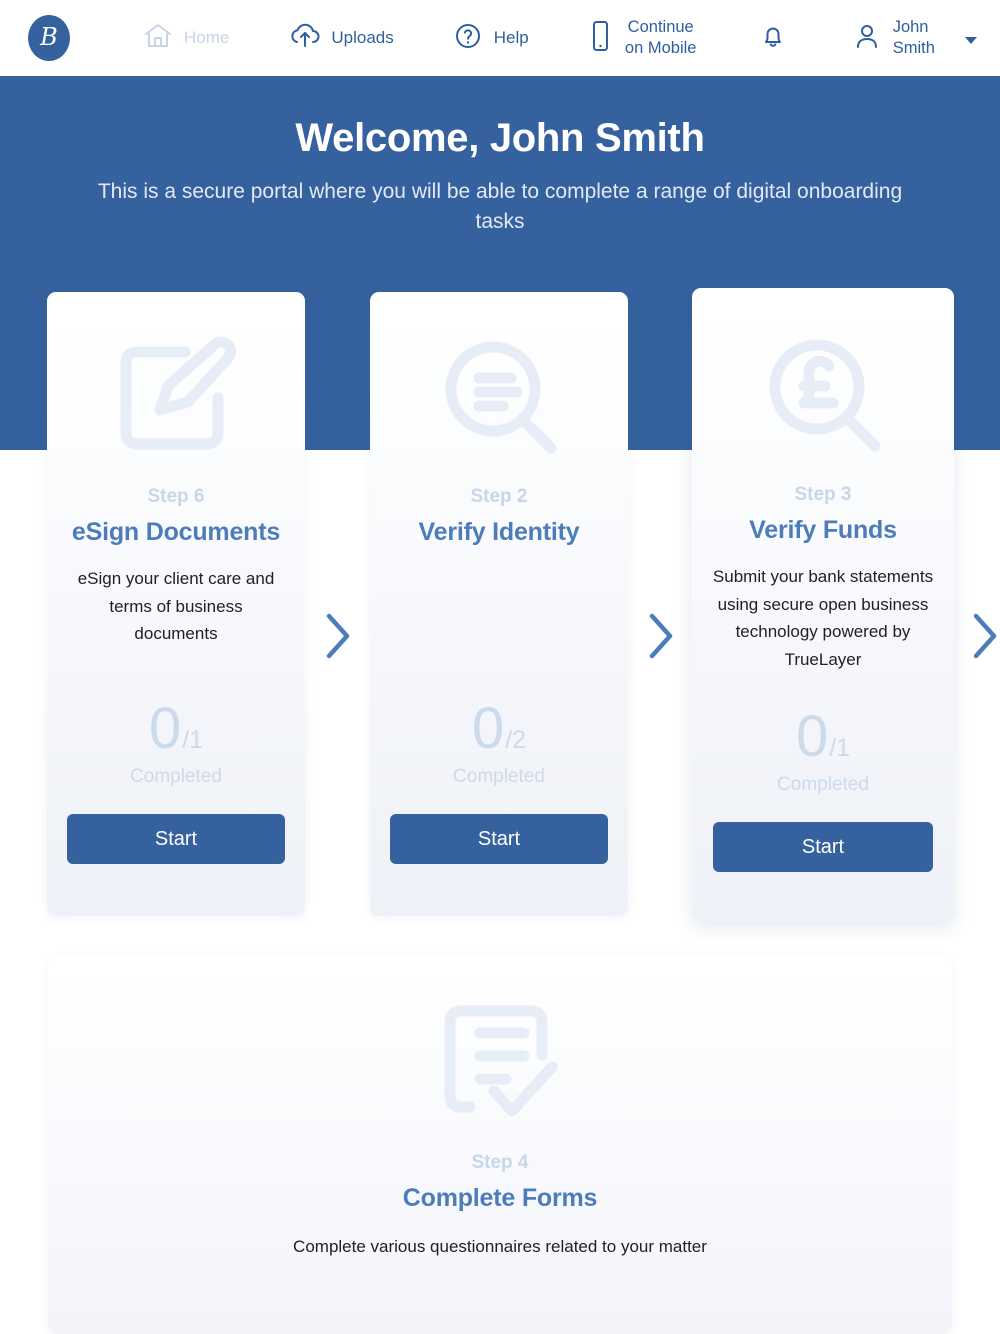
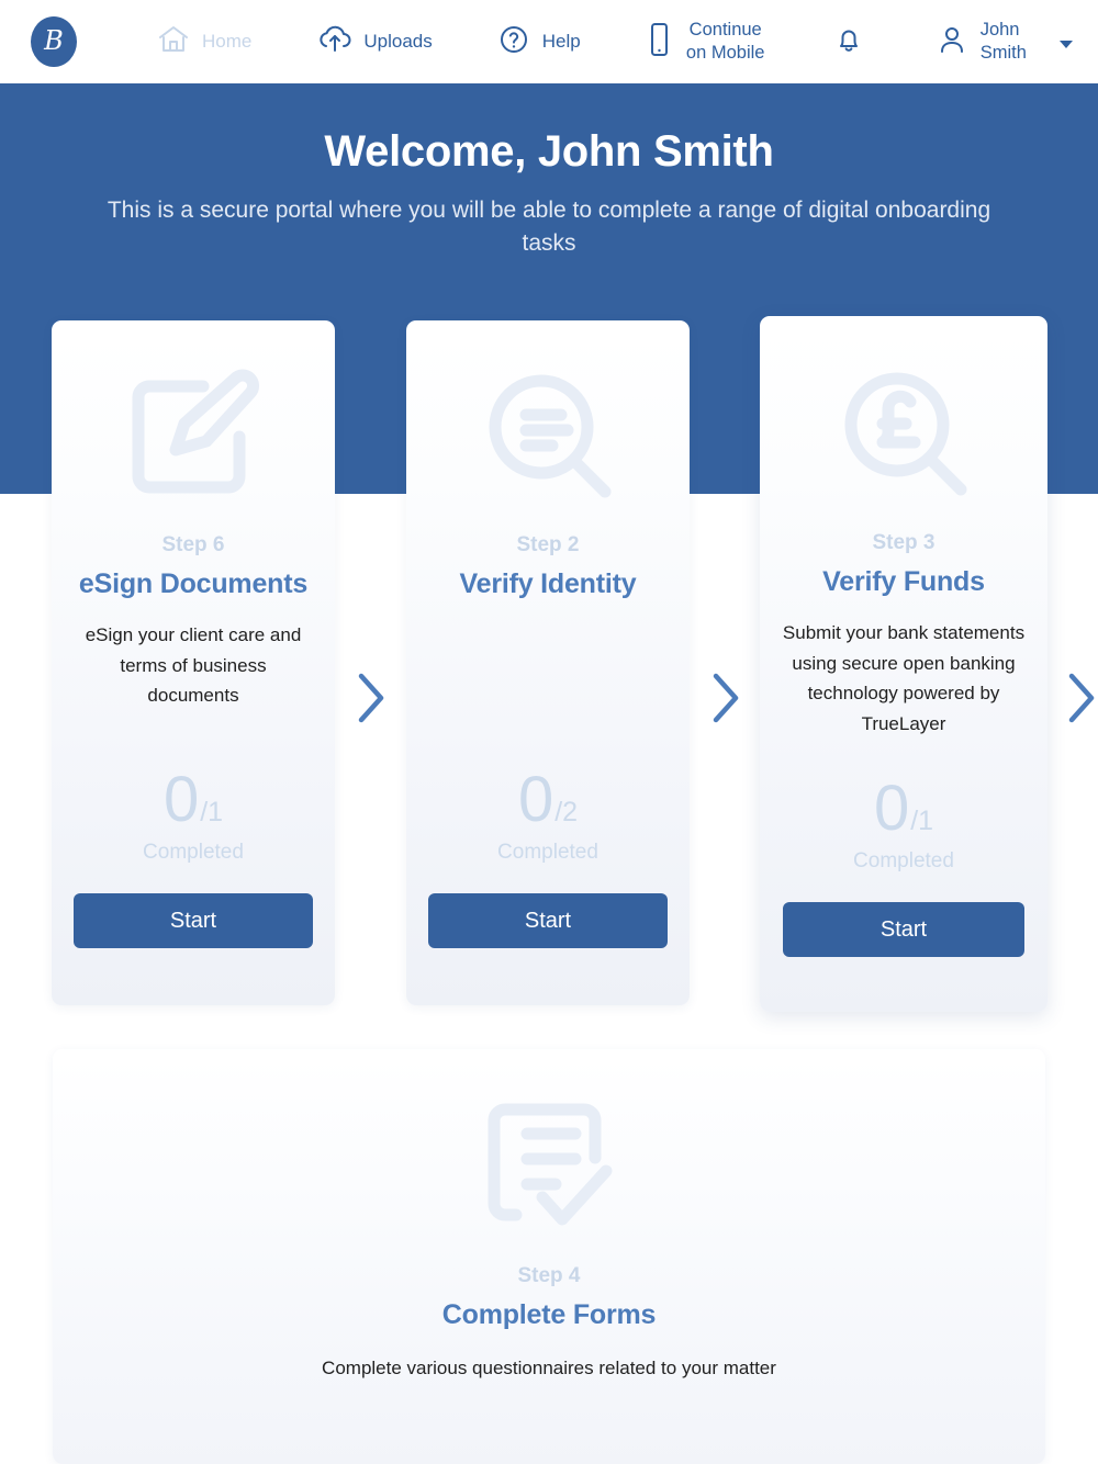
  B
  Home
  Uploads
  Help
  Continue on Mobile
  John Smith
  Welcome, John Smith
  This is a secure portal where you will be able to complete a range of digital onboarding tasks
  Step 6
  eSign Documents
  eSign your client care and terms of business documents
  0
  /1
  Completed
  Start
  Step 2
  Verify Identity
  0
  /2
  Completed
  Start
  Step 3
  Verify Funds
- Submit your bank statements using secure open business technology powered by TrueLayer
+ Submit your bank statements using secure open banking technology powered by TrueLayer
  0
  /1
  Completed
  Start
  Step 4
  Complete Forms
  Complete various questionnaires related to your matter
